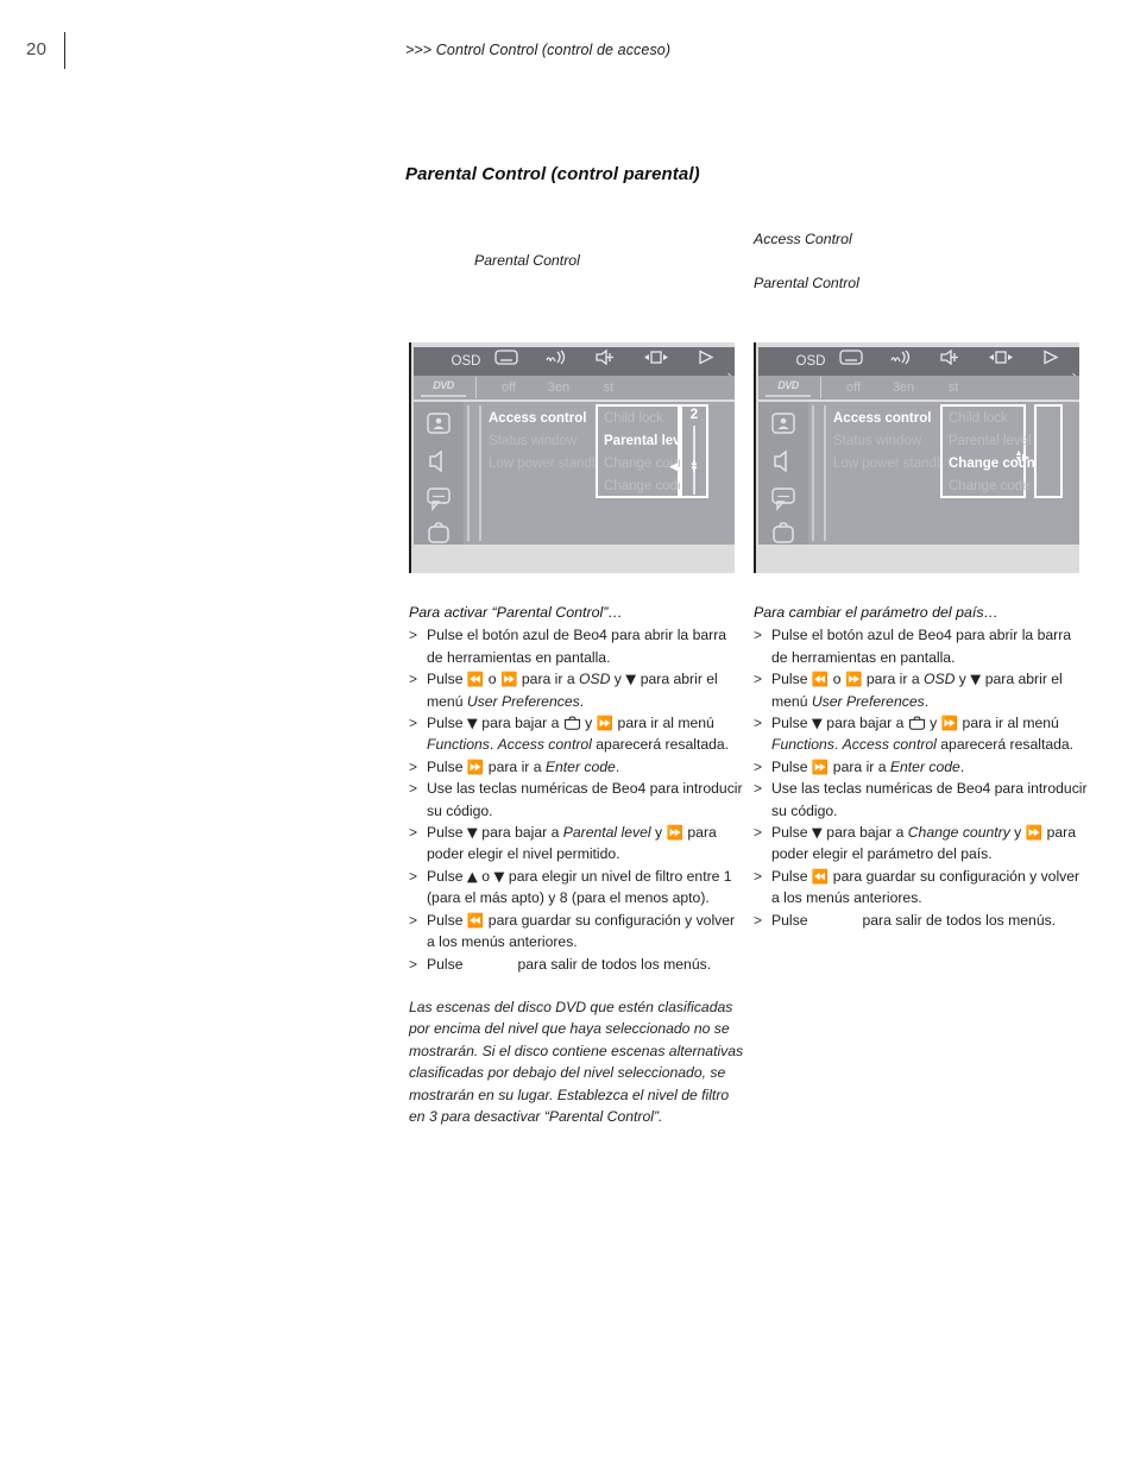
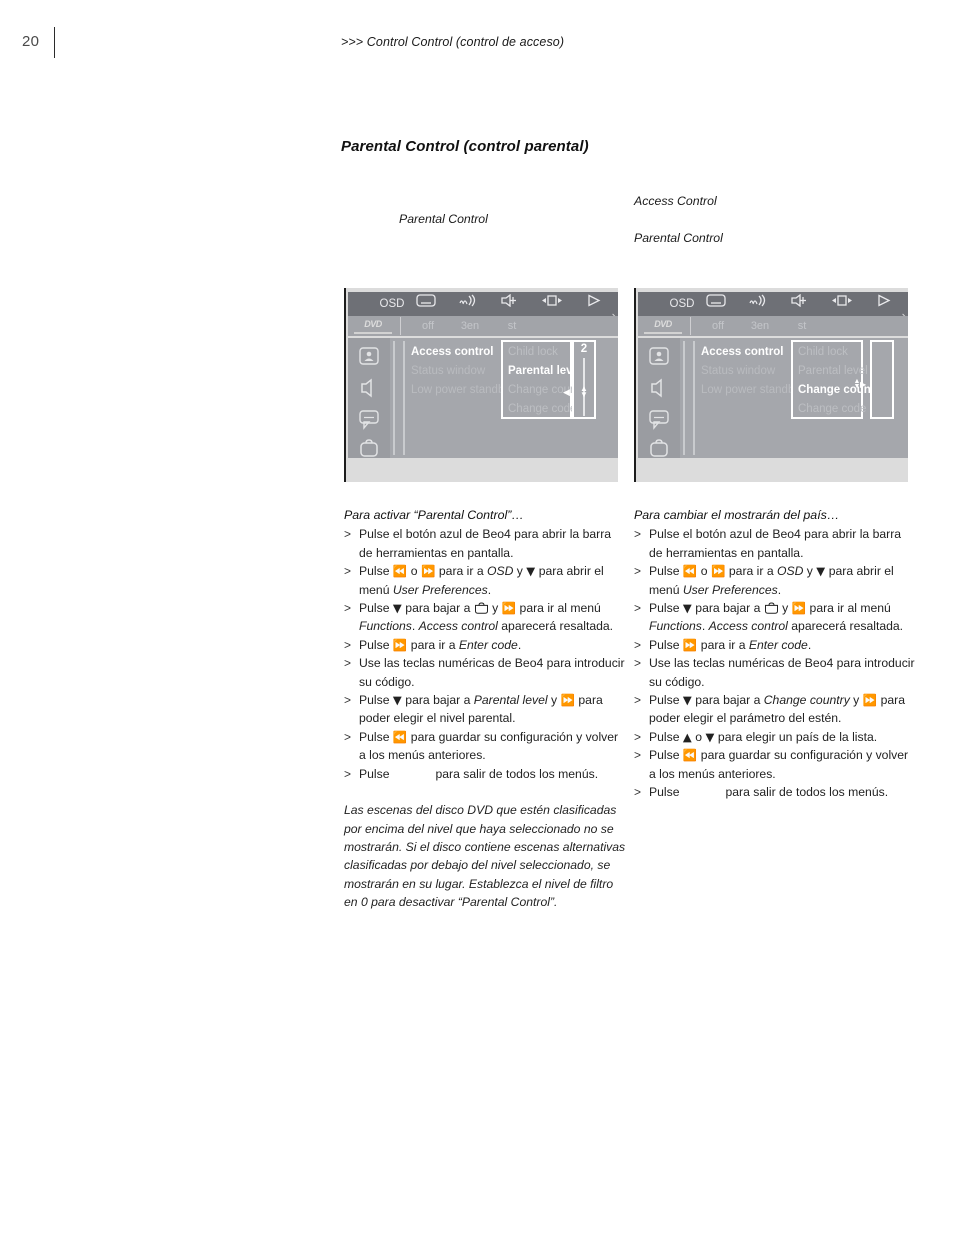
  20
  >>> Control Control (control de acceso)
  Parental Control (control parental)
  Parental Control
  Access Control
  Parental Control
  OSD
  DVD
  off
  3en
  st
  Access control
  Parental lev
  Change cod
  2
  ▲
  ▼
  ◀
  OSD
  DVD
  off
  3en
  st
  Access control
  Parental level
  Change coun
  Change code
  ▶
  Para activar “Parental Control”…
  Pulse el botón azul de Beo4 para abrir la barra de herramientas en pantalla.
  Pulse ⏪ o ⏩ para ir a OSD y ▼ para abrir el menú User Preferences.
  Pulse ▼ para bajar a y ⏩ para ir al menú Functions. Access control aparecerá resaltada.
  Pulse ⏩ para ir a Enter code.
  Use las teclas numéricas de Beo4 para introducir su código.
- Pulse ▼ para bajar a Parental level y ⏩ para poder elegir el nivel permitido.
+ Pulse ▼ para bajar a Parental level y ⏩ para poder elegir el nivel parental.
- Pulse ▲ o ▼ para elegir un nivel de filtro entre 1 (para el más apto) y 8 (para el menos apto).
  Pulse ⏪ para guardar su configuración y volver a los menús anteriores.
  Pulse para salir de todos los menús.
- Las escenas del disco DVD que estén clasificadas por encima del nivel que haya seleccionado no se mostrarán. Si el disco contiene escenas alternativas clasificadas por debajo del nivel seleccionado, se mostrarán en su lugar. Establezca el nivel de filtro en 3 para desactivar “Parental Control”.
+ Las escenas del disco DVD que estén clasificadas por encima del nivel que haya seleccionado no se mostrarán. Si el disco contiene escenas alternativas clasificadas por debajo del nivel seleccionado, se mostrarán en su lugar. Establezca el nivel de filtro en 0 para desactivar “Parental Control”.
- Para cambiar el parámetro del país…
+ Para cambiar el mostrarán del país…
  Pulse el botón azul de Beo4 para abrir la barra de herramientas en pantalla.
  Pulse ⏪ o ⏩ para ir a OSD y ▼ para abrir el menú User Preferences.
  Pulse ▼ para bajar a y ⏩ para ir al menú Functions. Access control aparecerá resaltada.
  Pulse ⏩ para ir a Enter code.
  Use las teclas numéricas de Beo4 para introducir su código.
- Pulse ▼ para bajar a Change country y ⏩ para poder elegir el parámetro del país.
+ Pulse ▼ para bajar a Change country y ⏩ para poder elegir el parámetro del estén.
+ Pulse ▲ o ▼ para elegir un país de la lista.
  Pulse ⏪ para guardar su configuración y volver a los menús anteriores.
  Pulse para salir de todos los menús.
